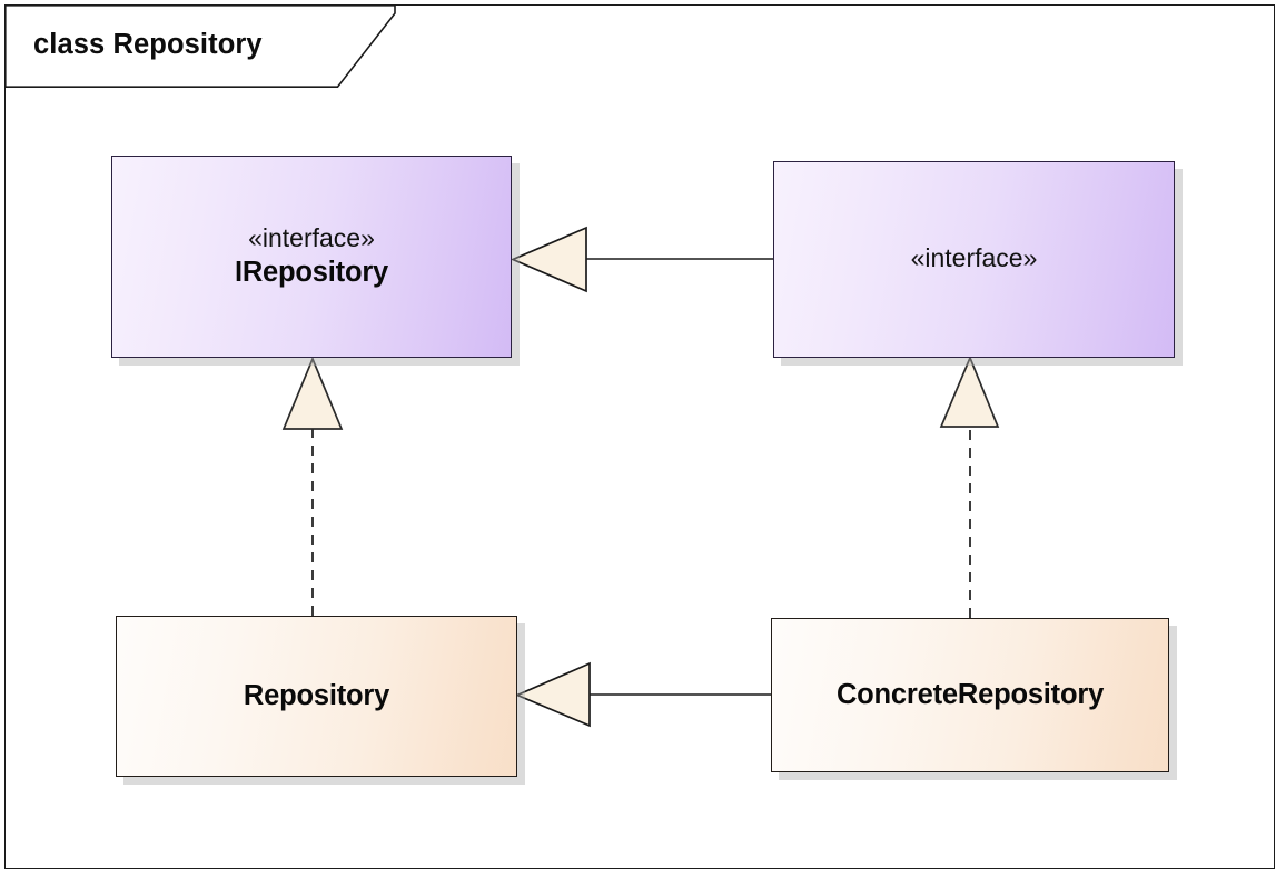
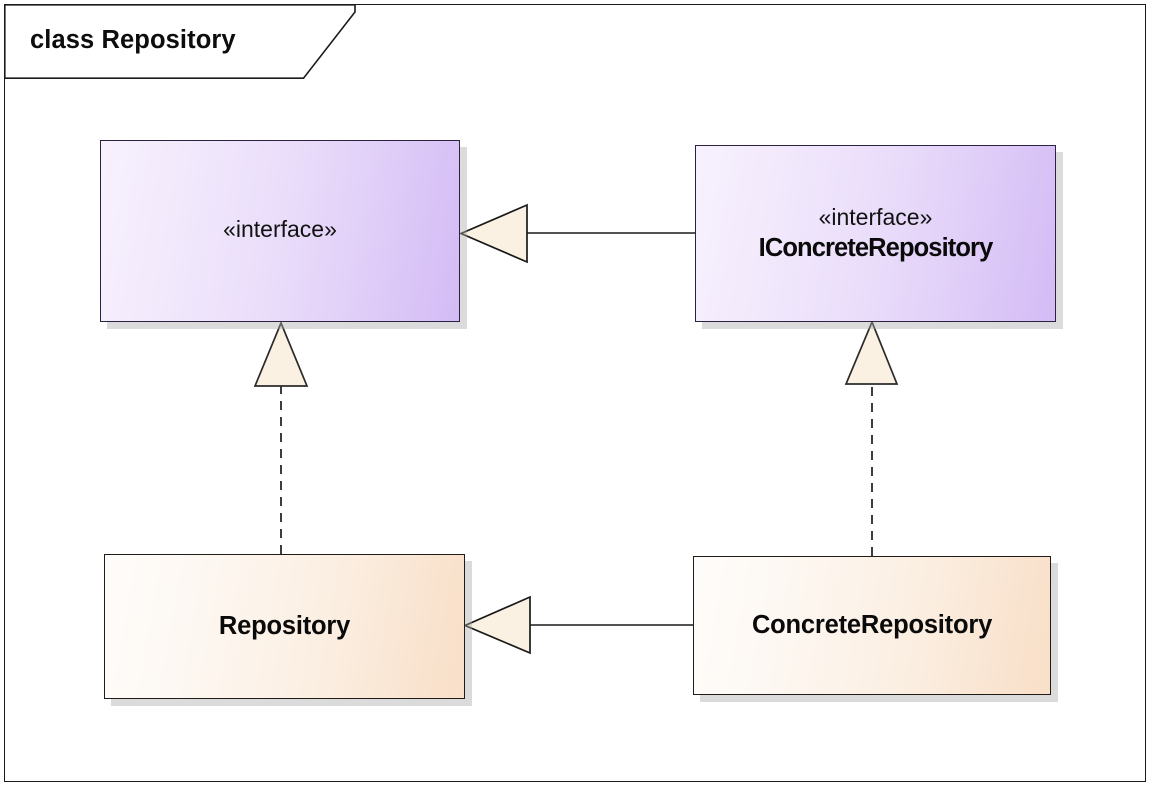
  class Repository
  «interface»
- IRepository
  «interface»
+ IConcreteRepository
  Repository
  ConcreteRepository
